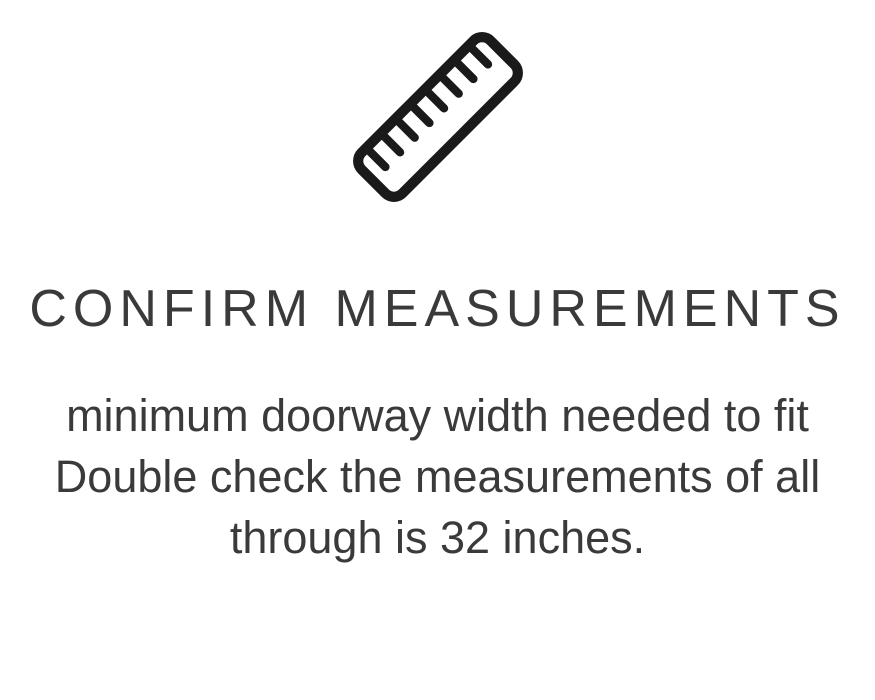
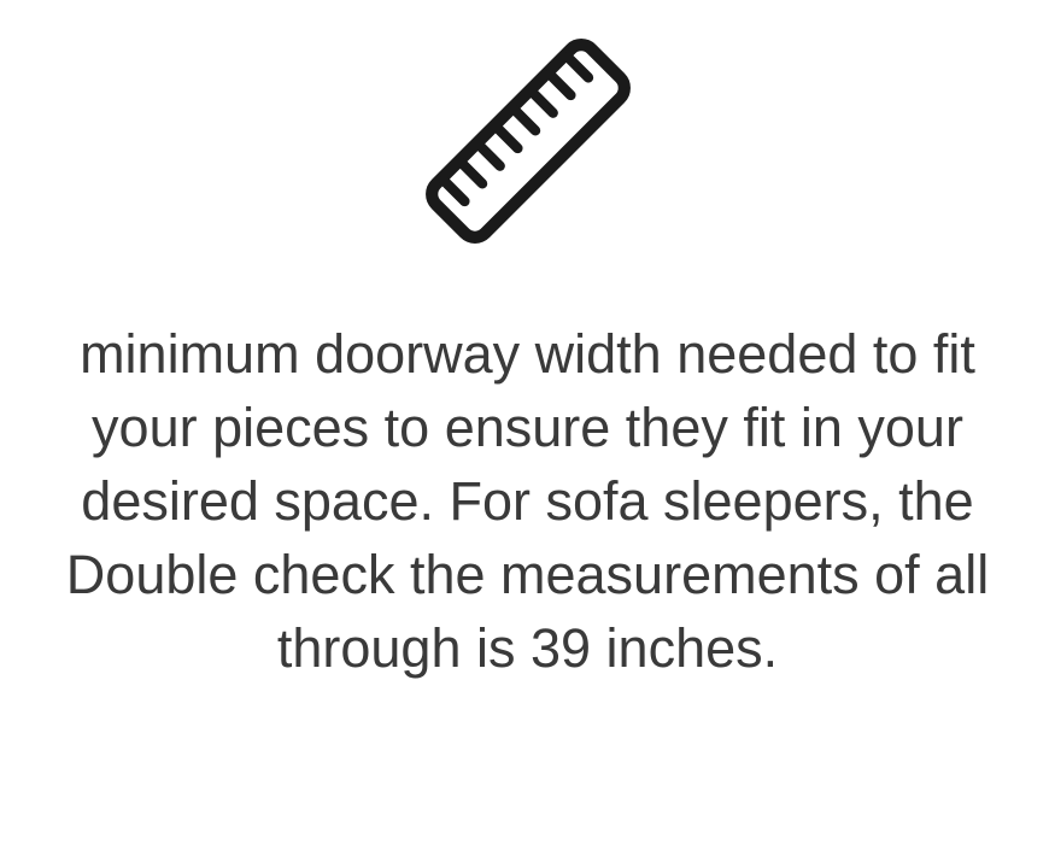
- CONFIRM MEASUREMENTS
  minimum doorway width needed to fit
+ your pieces to ensure they fit in your
+ desired space. For sofa sleepers, the
  Double check the measurements of all
- through is 32 inches.
+ through is 39 inches.
